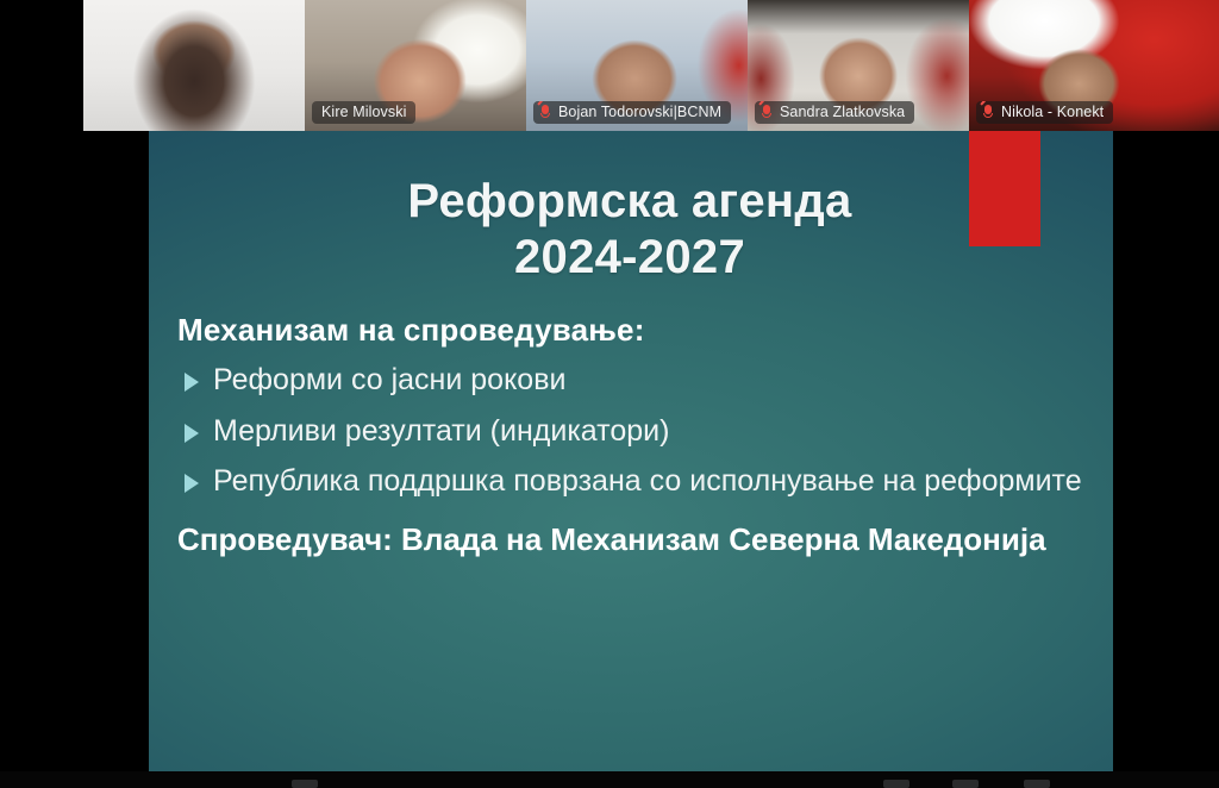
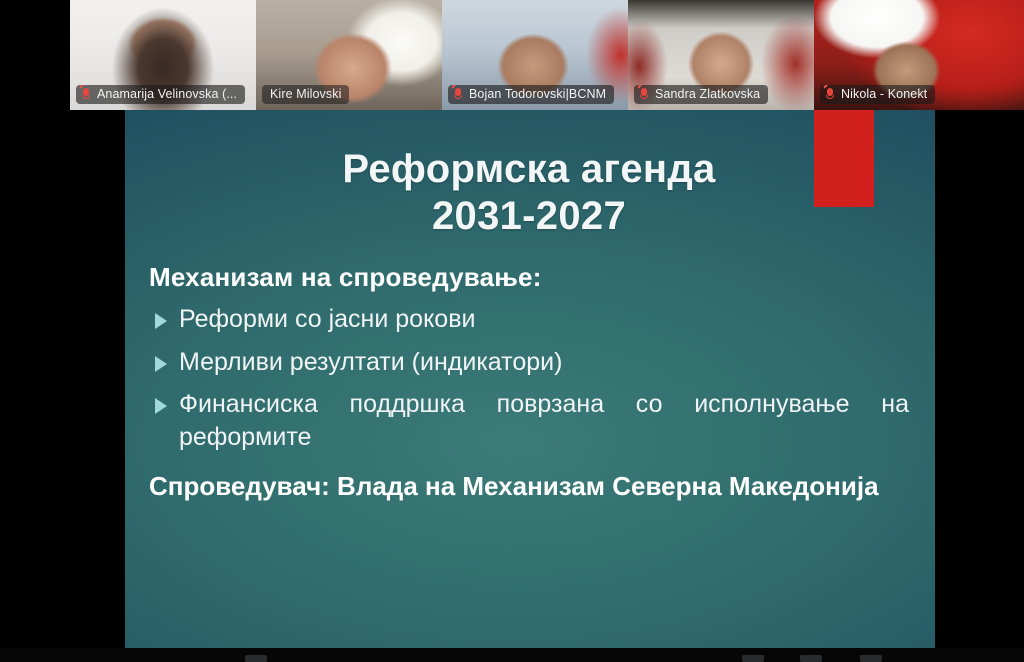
+ Anamarija Velinovska (...
  Kire Milovski
  Bojan Todorovski|BCNM
  Sandra Zlatkovska
  Nikola - Konekt
  Реформска агенда
- 2024-2027
+ 2031-2027
  Механизам на спроведување:
  Реформи со јасни рокови
  Мерливи резултати (индикатори)
- Република поддршка поврзана со исполнување на реформите
+ Финансиска поддршка поврзана со исполнување на реформите
  Спроведувач: Влада на Механизам Северна Македонија
